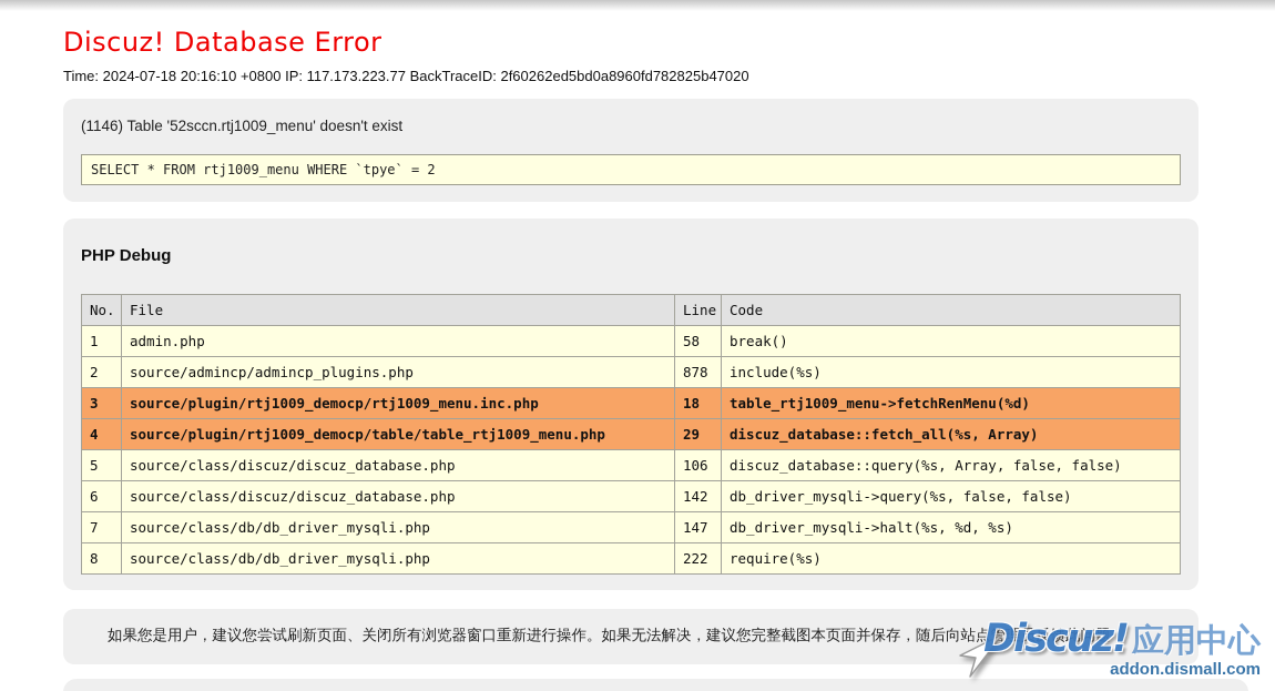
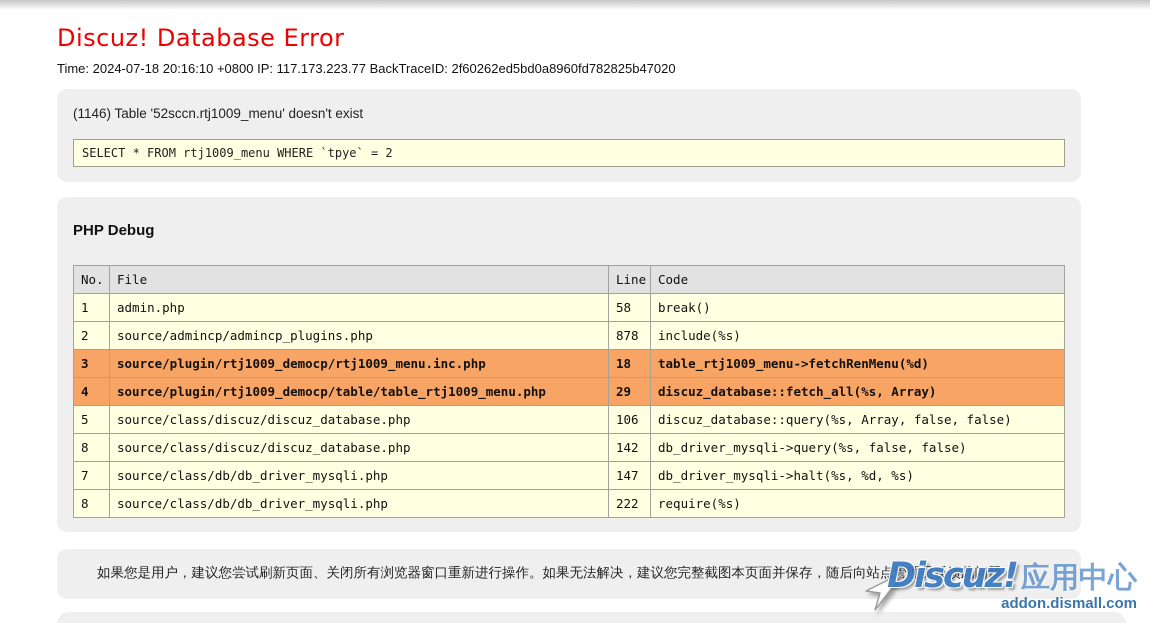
  Discuz! Database Error
  Time: 2024-07-18 20:16:10 +0800 IP: 117.173.223.77 BackTraceID: 2f60262ed5bd0a8960fd782825b47020
  (1146) Table '52sccn.rtj1009_menu' doesn't exist
  SELECT * FROM rtj1009_menu WHERE `tpye` = 2
  PHP Debug
  No.	File	Line	Code
  1	admin.php	58	break()
  2	source/admincp/admincp_plugins.php	878	include(%s)
  3	source/plugin/rtj1009_democp/rtj1009_menu.inc.php	18	table_rtj1009_menu->fetchRenMenu(%d)
  4	source/plugin/rtj1009_democp/table/table_rtj1009_menu.php	29	discuz_database::fetch_all(%s, Array)
  5	source/class/discuz/discuz_database.php	106	discuz_database::query(%s, Array, false, false)
- 6	source/class/discuz/discuz_database.php	142	db_driver_mysqli->query(%s, false, false)
+ 8	source/class/discuz/discuz_database.php	142	db_driver_mysqli->query(%s, false, false)
  7	source/class/db/db_driver_mysqli.php	147	db_driver_mysqli->halt(%s, %d, %s)
  8	source/class/db/db_driver_mysqli.php	222	require(%s)
  如果您是用户，建议您尝试刷新页面、关闭所有浏览器窗口重新进行操作。如果无法解决，建议您完整截图本页面并保存，随后向站点管理员反馈此问题
  Discuz!
  应用中心
  addon.dismall.com
